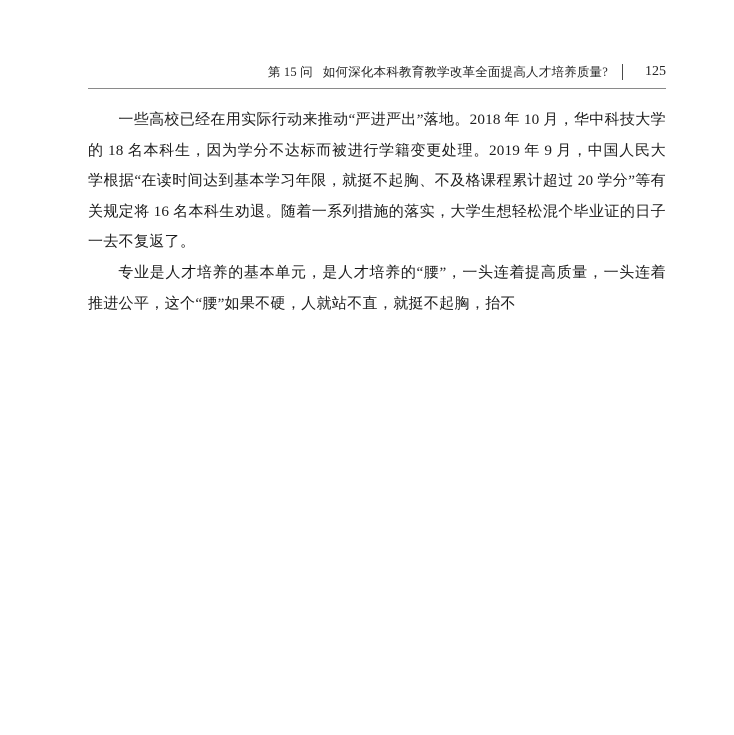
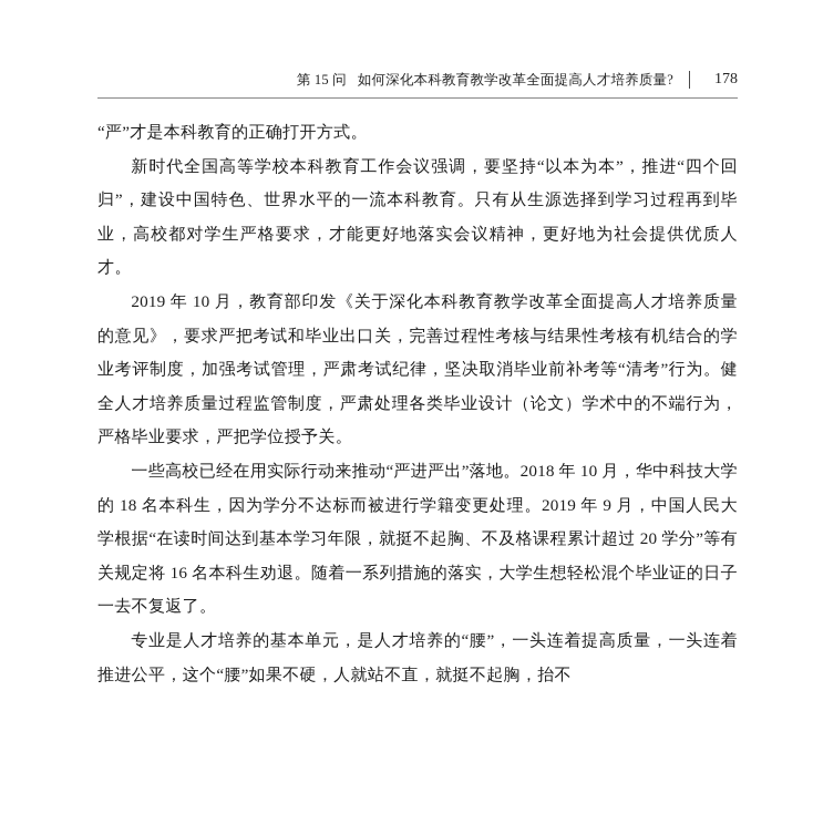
  第 15 问
  如何深化本科教育教学改革全面提高人才培养质量?
- 125
+ 178
+ “严”才是本科教育的正确打开方式。
+ 新时代全国高等学校本科教育工作会议强调，要坚持“以本为本”，推进“四个回归”，建设中国特色、世界水平的一流本科教育。只有从生源选择到学习过程再到毕业，高校都对学生严格要求，才能更好地落实会议精神，更好地为社会提供优质人才。
+ 2019 年 10 月，教育部印发《关于深化本科教育教学改革全面提高人才培养质量的意见》，要求严把考试和毕业出口关，完善过程性考核与结果性考核有机结合的学业考评制度，加强考试管理，严肃考试纪律，坚决取消毕业前补考等“清考”行为。健全人才培养质量过程监管制度，严肃处理各类毕业设计（论文）学术中的不端行为，严格毕业要求，严把学位授予关。
  一些高校已经在用实际行动来推动“严进严出”落地。2018 年 10 月，华中科技大学的 18 名本科生，因为学分不达标而被进行学籍变更处理。2019 年 9 月，中国人民大学根据“在读时间达到基本学习年限，就挺不起胸、不及格课程累计超过 20 学分”等有关规定将 16 名本科生劝退。随着一系列措施的落实，大学生想轻松混个毕业证的日子一去不复返了。
  专业是人才培养的基本单元，是人才培养的“腰”，一头连着提高质量，一头连着推进公平，这个“腰”如果不硬，人就站不直，就挺不起胸，抬不
